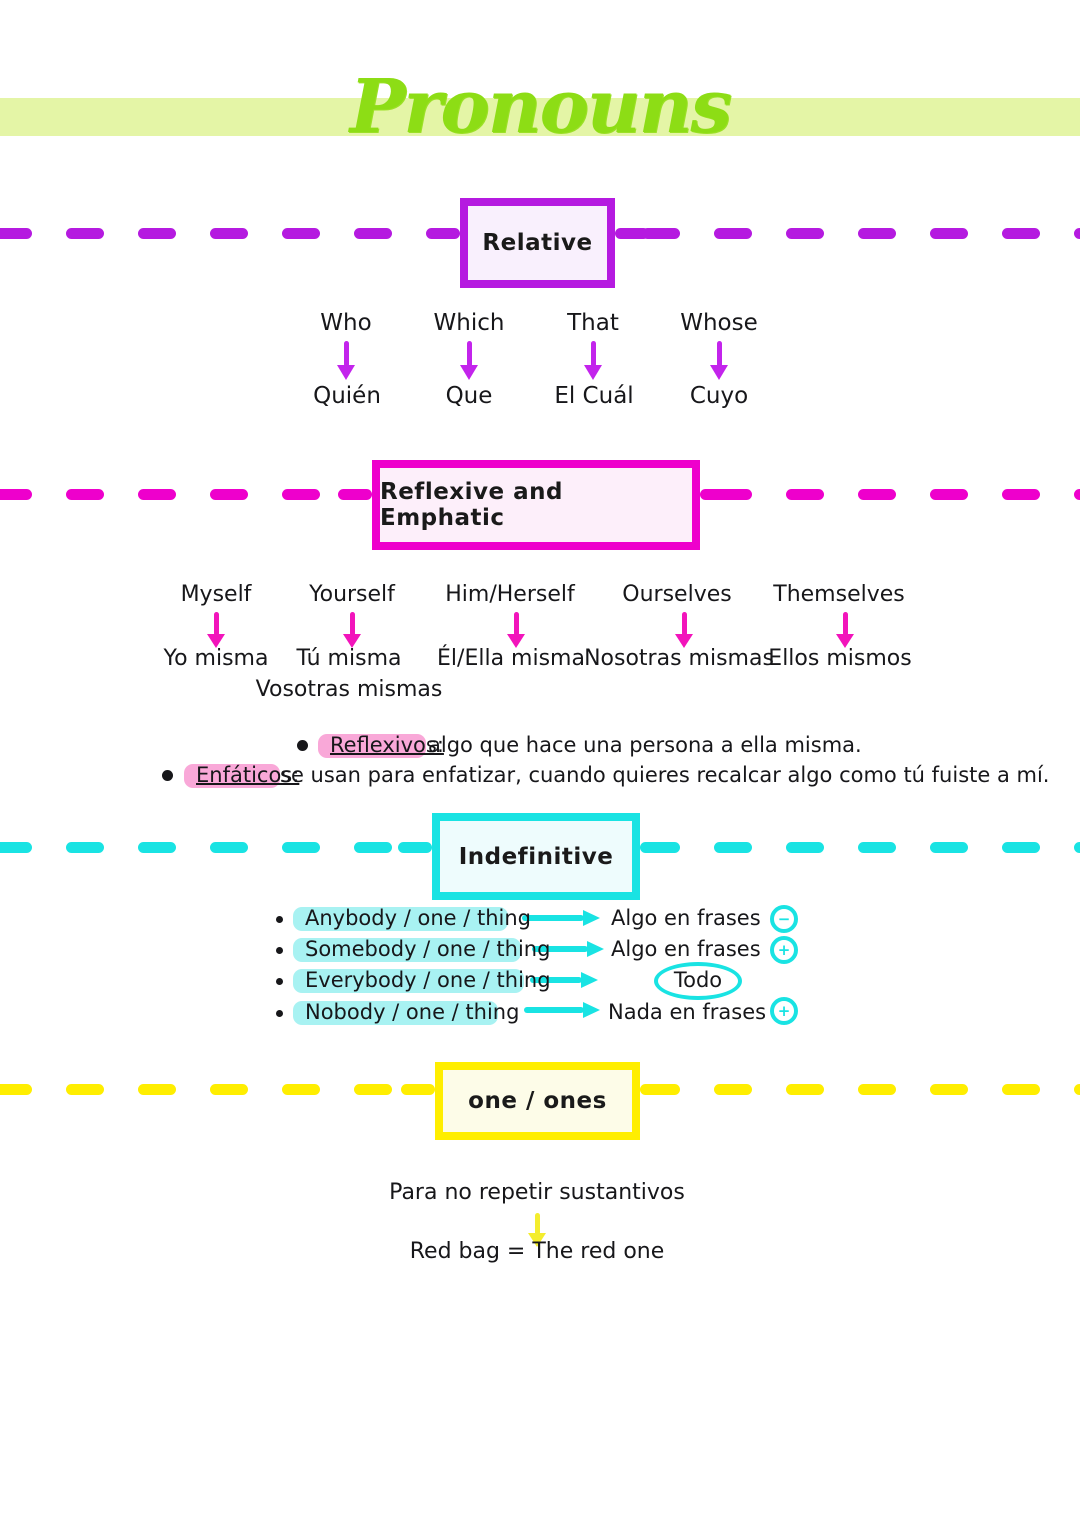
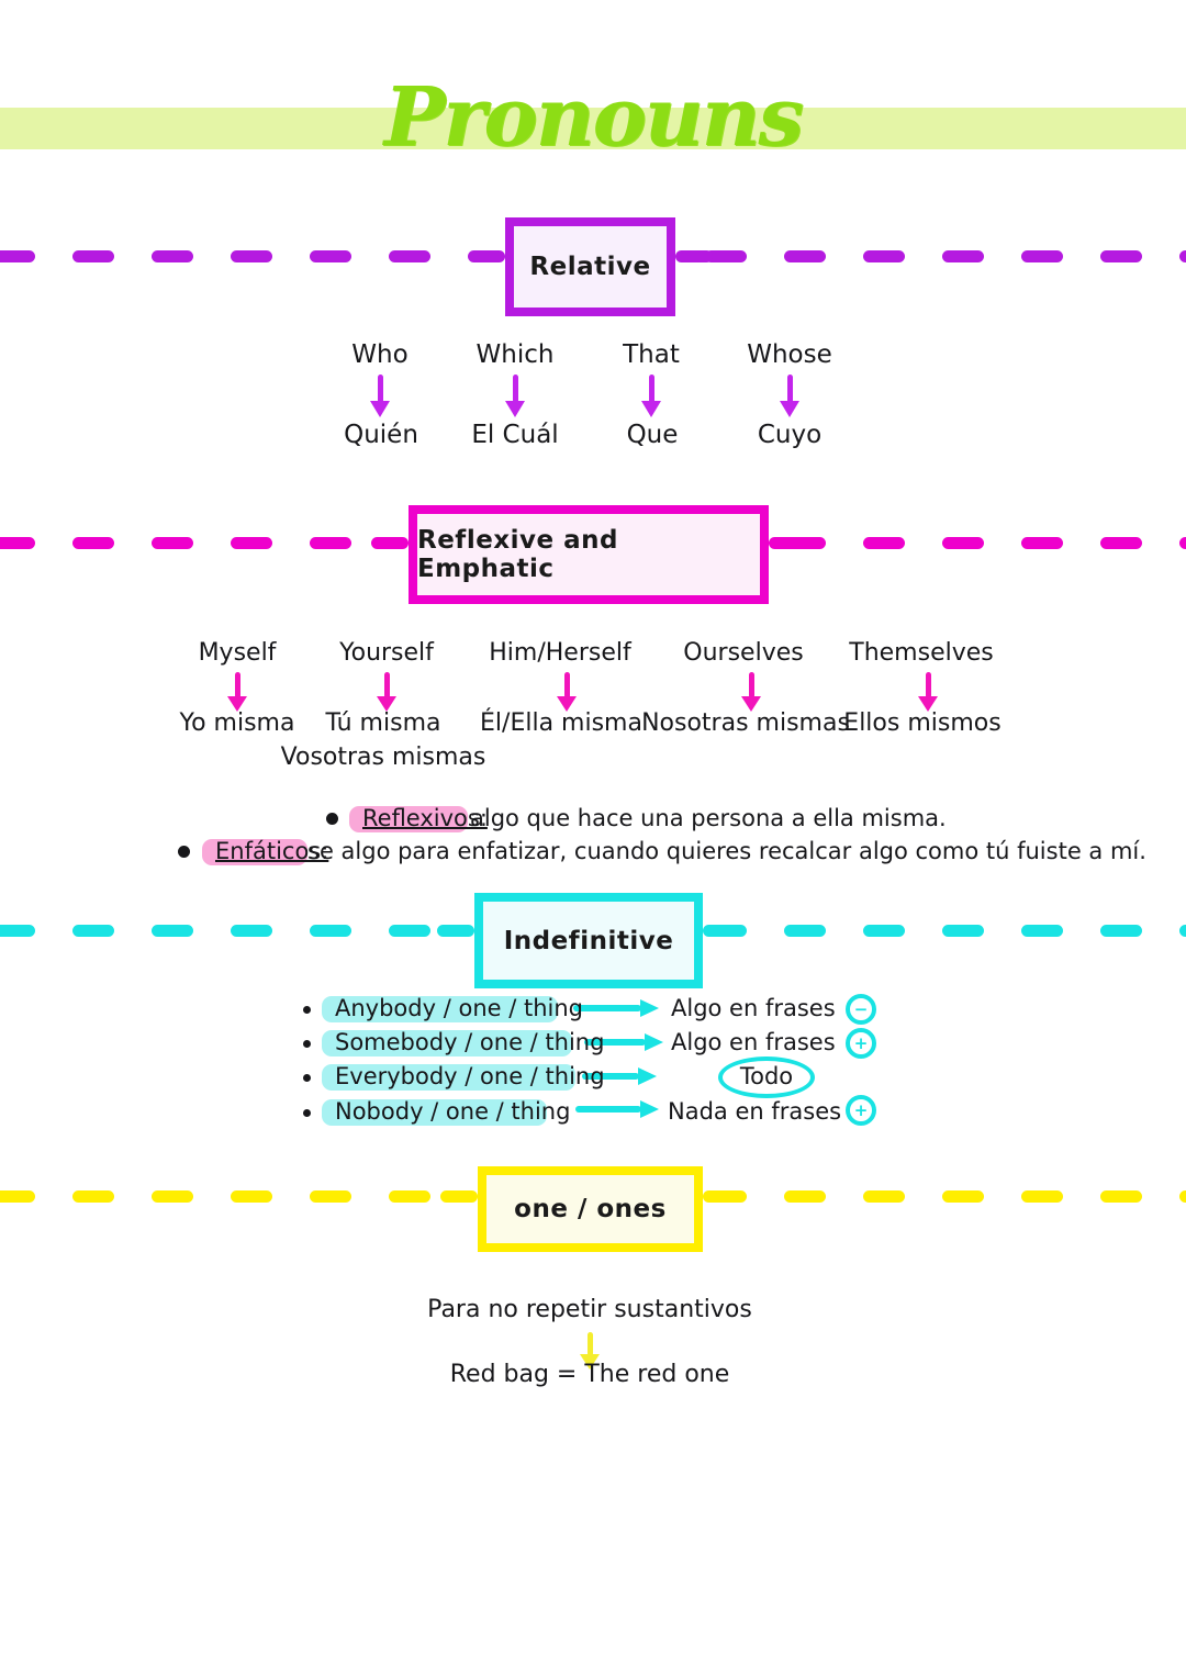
  Pronouns
  Relative
  Who
  Quién
  Which
- Que
+ El Cuál
  That
- El Cuál
+ Que
  Whose
  Cuyo
  Reflexive and Emphatic
  Myself
  Yo misma
  Yourself
  Tú misma
  Vosotras mismas
  Him/Herself
  Él/Ella misma
  Ourselves
  Nosotras mismas
  Themselves
  Ellos mismos
  Reflexivos:
  algo que hace una persona a ella misma.
  Enfáticos:
- se usan para enfatizar, cuando quieres recalcar algo como tú fuiste a mí.
+ se algo para enfatizar, cuando quieres recalcar algo como tú fuiste a mí.
  Indefinitive
  Anybody / one / thing
  Algo en frases
  −
  Somebody / one / thing
  Algo en frases
  +
  Everybody / one / thing
  Todo
  Nobody / one / thing
  Nada en frases
  +
  one / ones
  Para no repetir sustantivos
  Red bag = The red one
